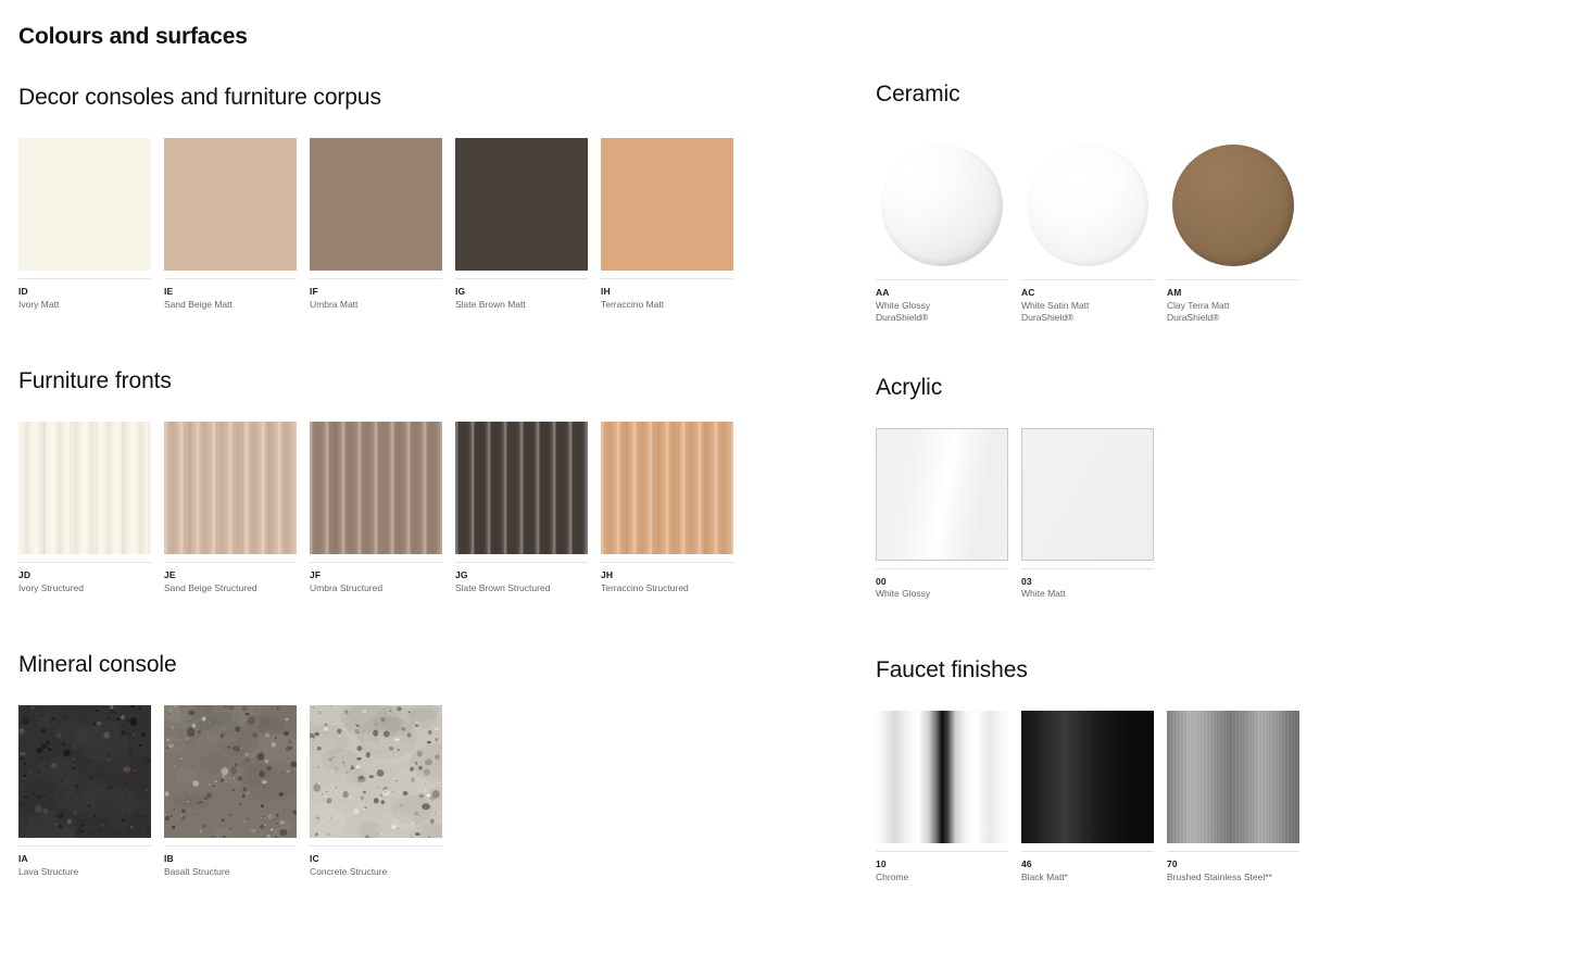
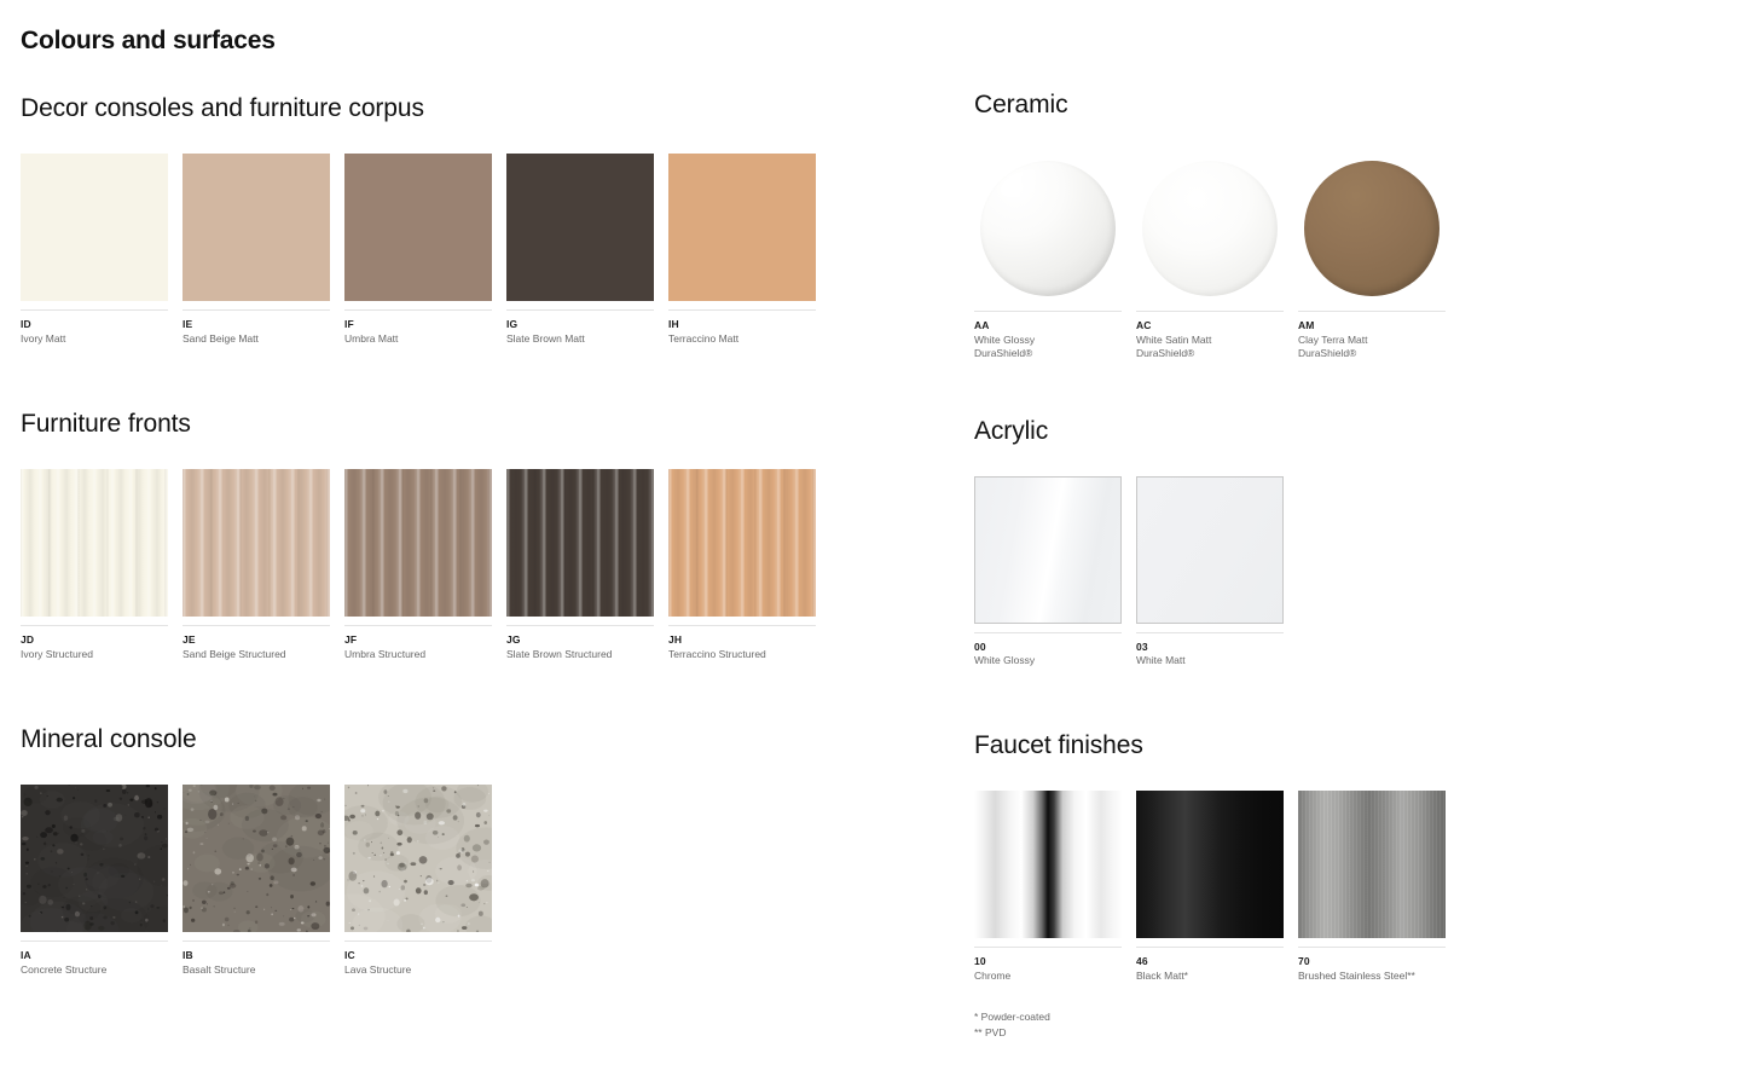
  Colours and surfaces
  Decor consoles and furniture corpus
  ID
  Ivory Matt
  IE
  Sand Beige Matt
  IF
  Umbra Matt
  IG
  Slate Brown Matt
  IH
  Terraccino Matt
  Furniture fronts
  JD
  Ivory Structured
  JE
  Sand Beige Structured
  JF
  Umbra Structured
  JG
  Slate Brown Structured
  JH
  Terraccino Structured
  Mineral console
  IA
- Lava Structure
+ Concrete Structure
  IB
  Basalt Structure
  IC
- Concrete Structure
+ Lava Structure
  Ceramic
  AA
  White Glossy
  DuraShield®
  AC
  White Satin Matt
  DuraShield®
  AM
  Clay Terra Matt
  DuraShield®
  Acrylic
  00
  White Glossy
  03
  White Matt
  Faucet finishes
  10
  Chrome
  46
  Black Matt*
  70
  Brushed Stainless Steel**
+ * Powder-coated
+ ** PVD
